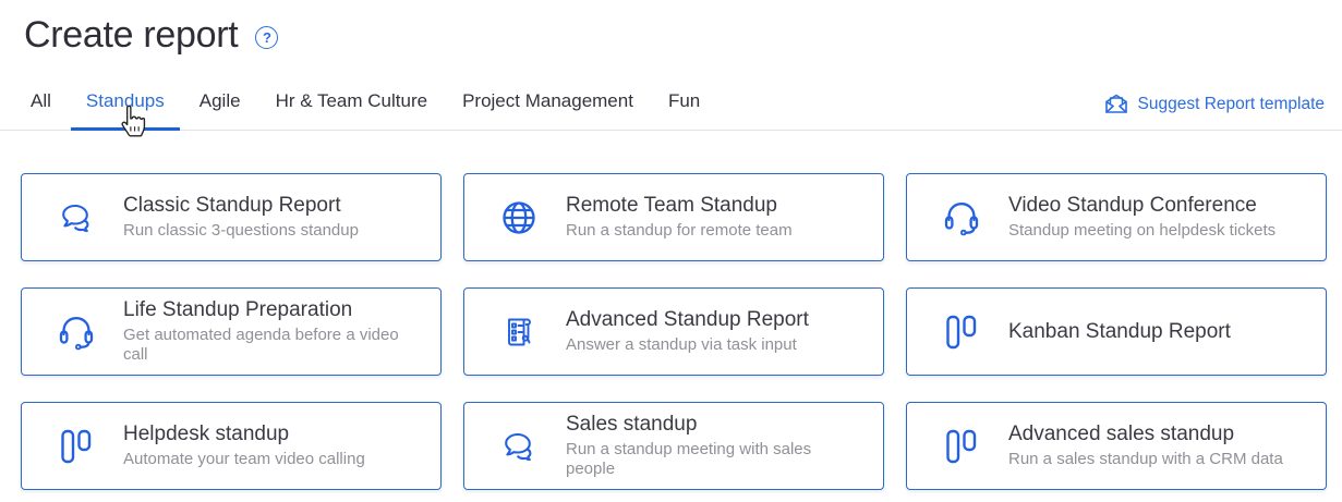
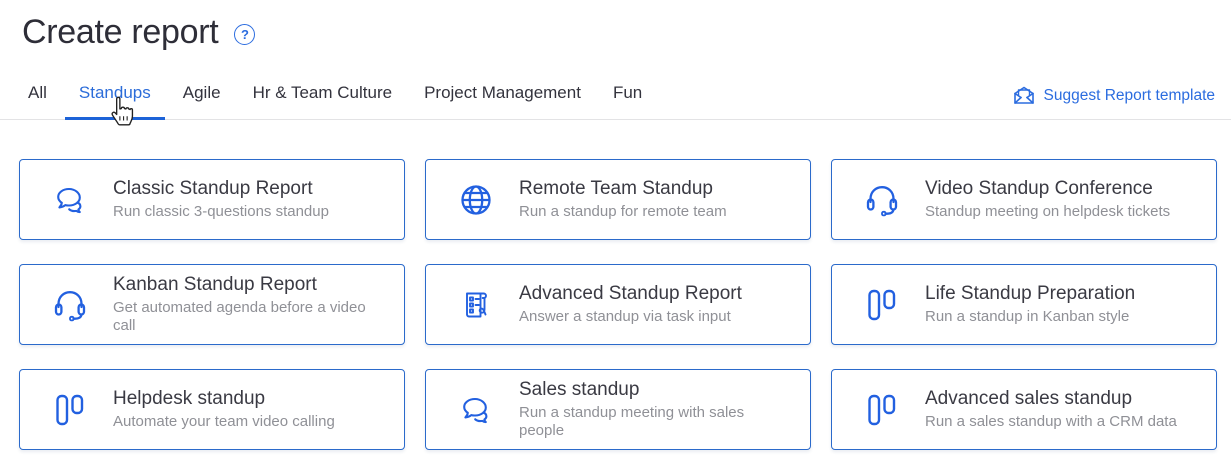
  Create report
  ?
  All
  Standups
  Agile
  Hr & Team Culture
  Project Management
  Fun
  Suggest Report template
  Classic Standup Report
  Run classic 3-questions standup
  Remote Team Standup
  Run a standup for remote team
  Video Standup Conference
  Standup meeting on helpdesk tickets
- Life Standup Preparation
+ Kanban Standup Report
  Get automated agenda before a video call
  Advanced Standup Report
  Answer a standup via task input
- Kanban Standup Report
+ Life Standup Preparation
+ Run a standup in Kanban style
  Helpdesk standup
  Automate your team video calling
  Sales standup
  Run a standup meeting with sales people
  Advanced sales standup
  Run a sales standup with a CRM data
